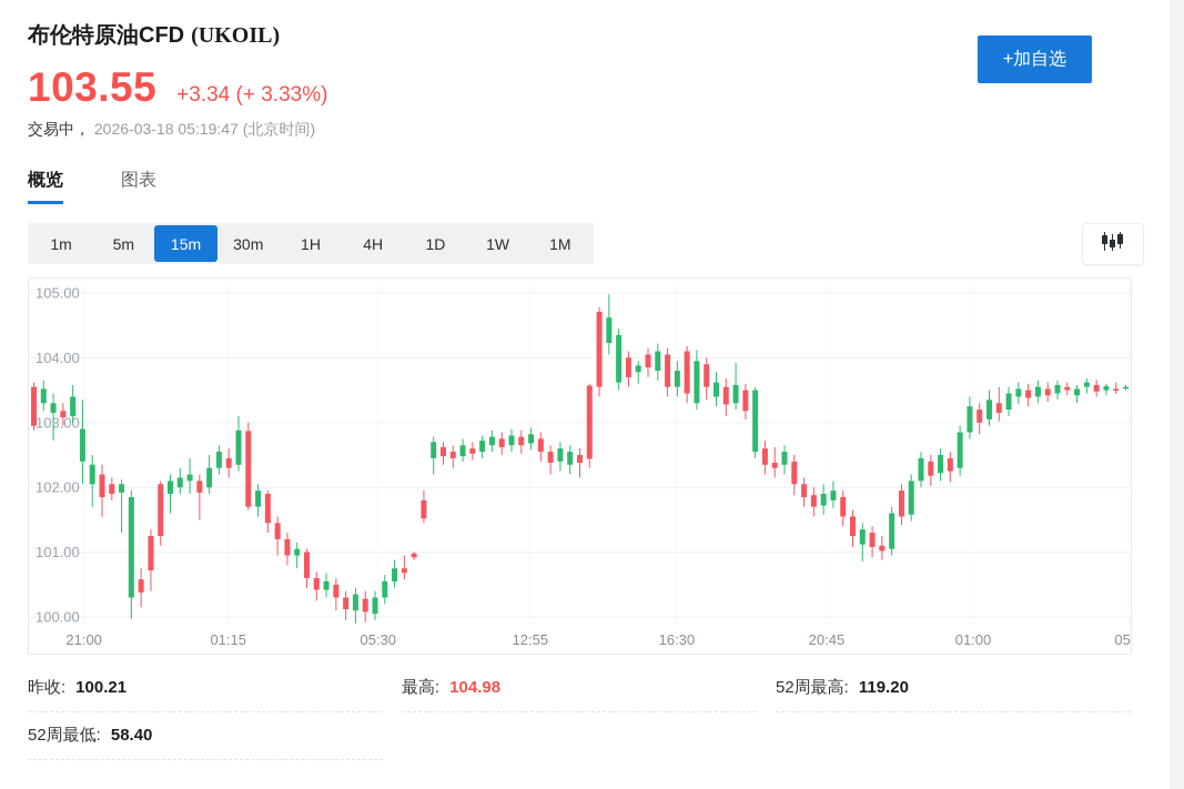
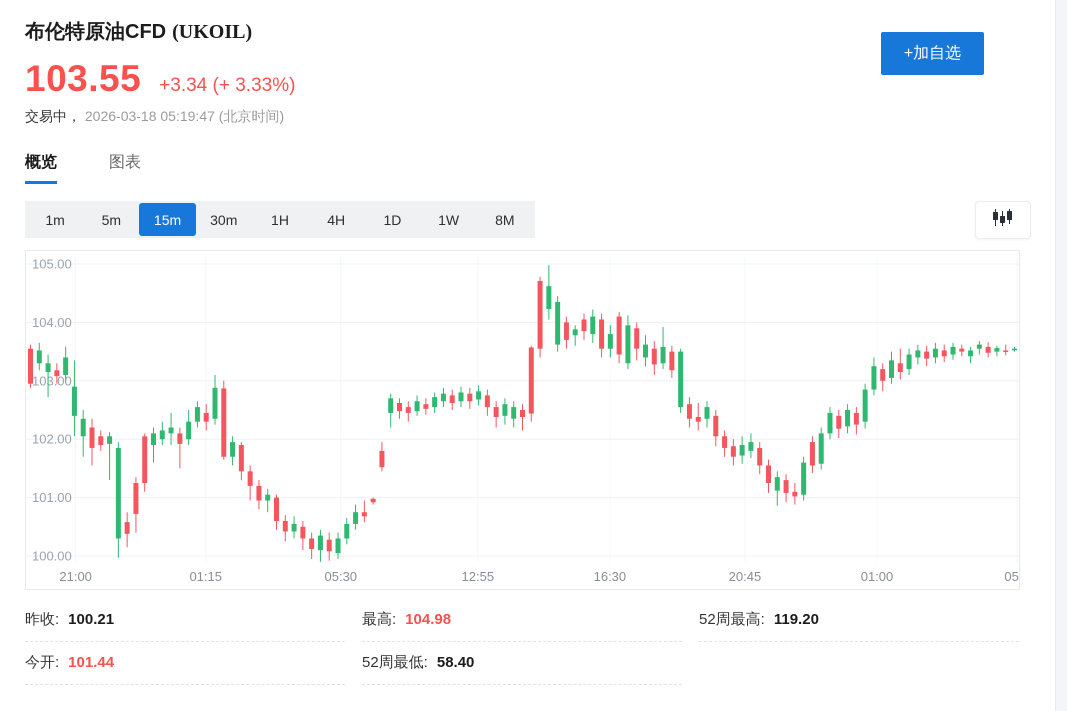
  布伦特原油CFD (UKOIL)
  +加自选
  103.55
  +3.34 (+ 3.33%)
  交易中， 2026-03-18 05:19:47 (北京时间)
  概览
  图表
  1m
  5m
  15m
  30m
  1H
  4H
  1D
  1W
- 1M
+ 8M
  105.00
  104.00
  103.00
  102.00
  101.00
  100.00
  21:00
  01:15
  05:30
  12:55
  16:30
  20:45
  01:00
  昨收:
  100.21
  最高:
  104.98
  52周最高:
  119.20
+ 今开:
+ 101.44
  52周最低:
  58.40
